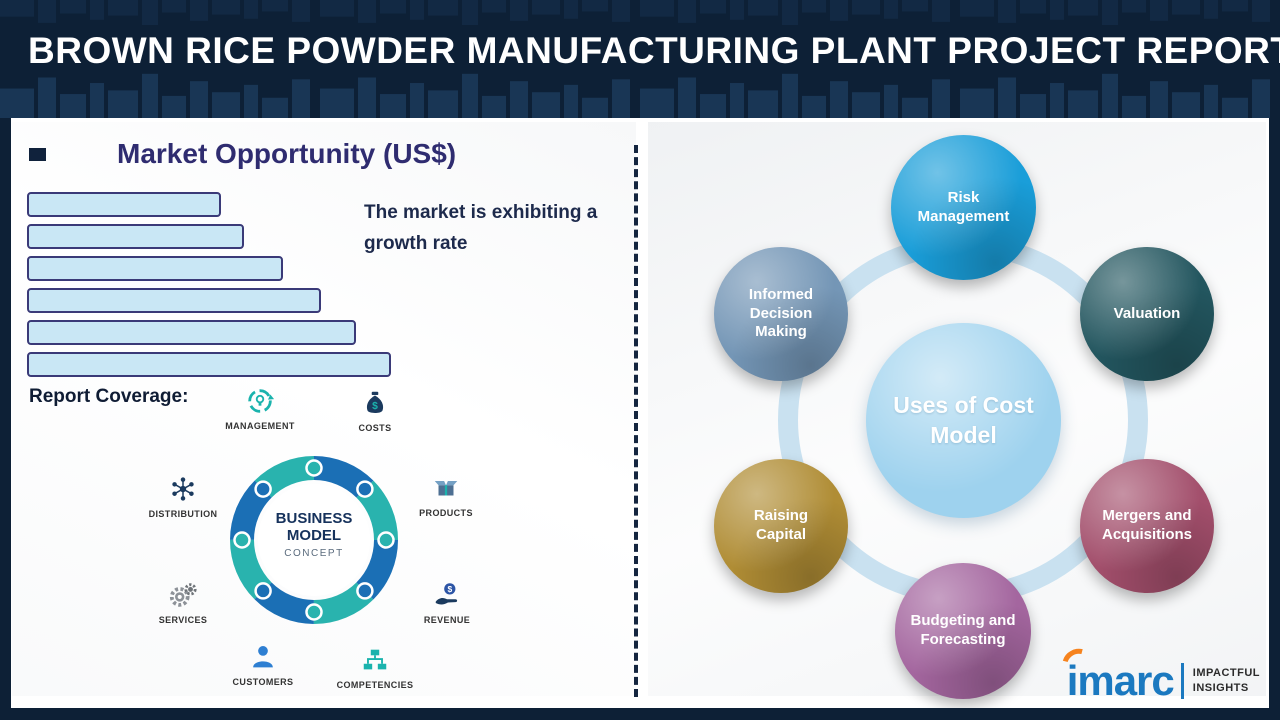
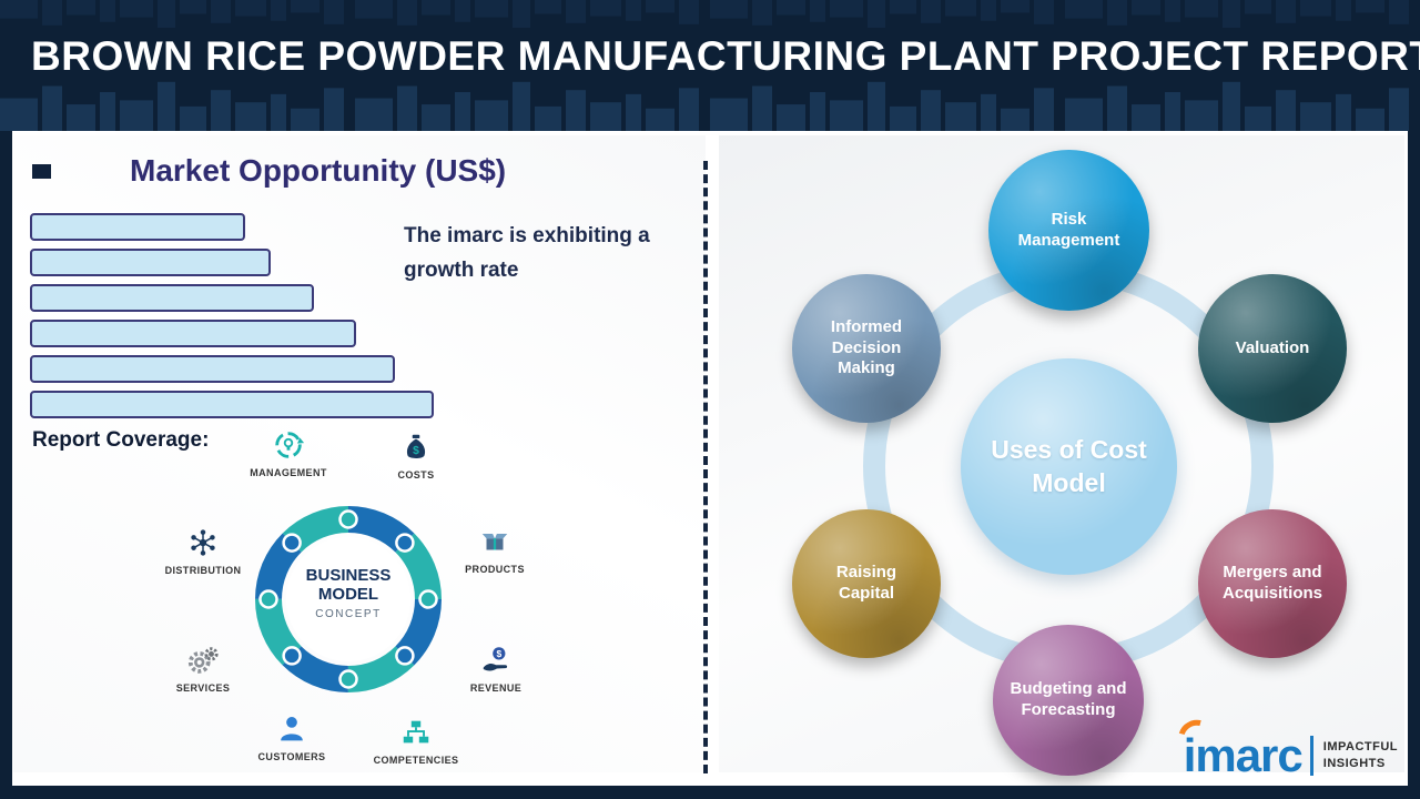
  BROWN RICE POWDER MANUFACTURING PLANT PROJECT REPOR
  Market Opportunity (US$)
- The market is exhibiting a
+ The imarc is exhibiting a
  growth rate
  Report Coverage:
  BUSINESS
  MODEL
  CONCEPT
  MANAGEMENT
  $
  COSTS
  DISTRIBUTION
  PRODUCTS
  SERVICES
  $
  REVENUE
  CUSTOMERS
  COMPETENCIES
  Uses of Cost Model
  Risk Management
  Valuation
  Mergers and Acquisitions
  Budgeting and Forecasting
  Raising Capital
  Informed Decision Making
  imarc
  IMPACTFUL
  INSIGHTS
